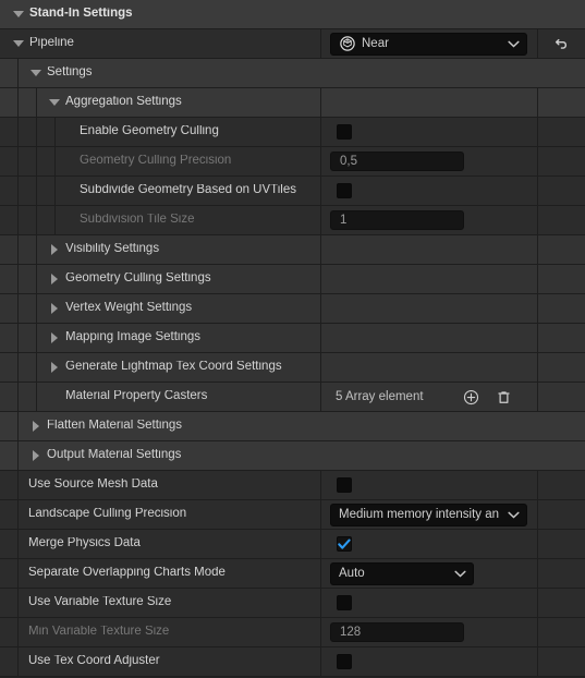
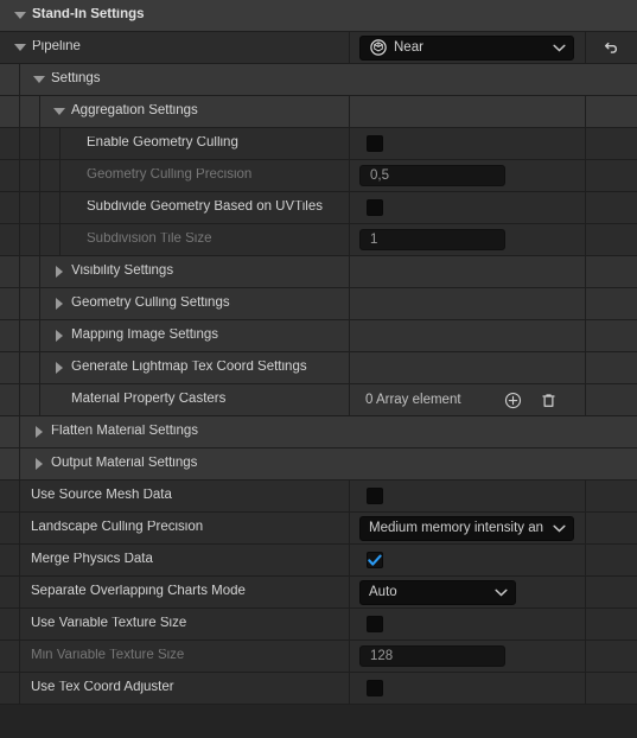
  Stand-In Settings
  Pipeline
  Near
  Settings
  Aggregation Settings
  Enable Geometry Culling
  Geometry Culling Precision
  0,5
  Subdivide Geometry Based on UVTiles
  Subdivision Tile Size
  1
  Visibility Settings
  Geometry Culling Settings
- Vertex Weight Settings
  Mapping Image Settings
  Generate Lightmap Tex Coord Settings
  Material Property Casters
- 5 Array element
+ 0 Array element
  Flatten Material Settings
  Output Material Settings
  Use Source Mesh Data
  Landscape Culling Precision
  Medium memory intensity an
  Merge Physics Data
  Separate Overlapping Charts Mode
  Auto
  Use Variable Texture Size
  Min Variable Texture Size
  128
  Use Tex Coord Adjuster
